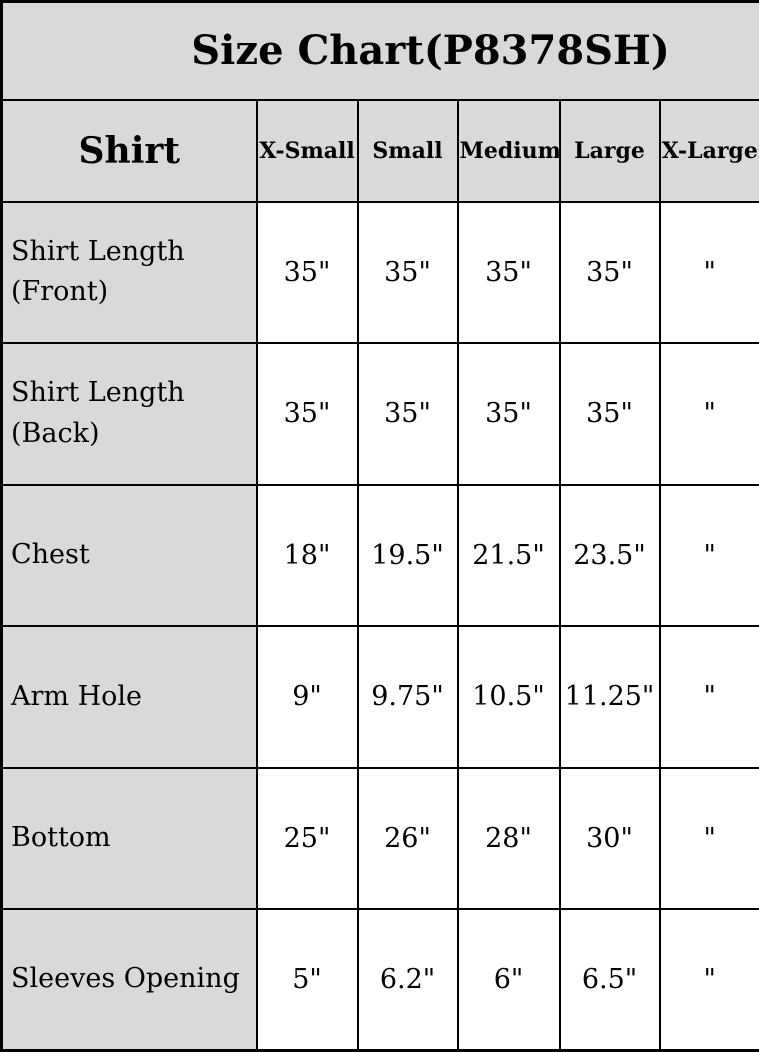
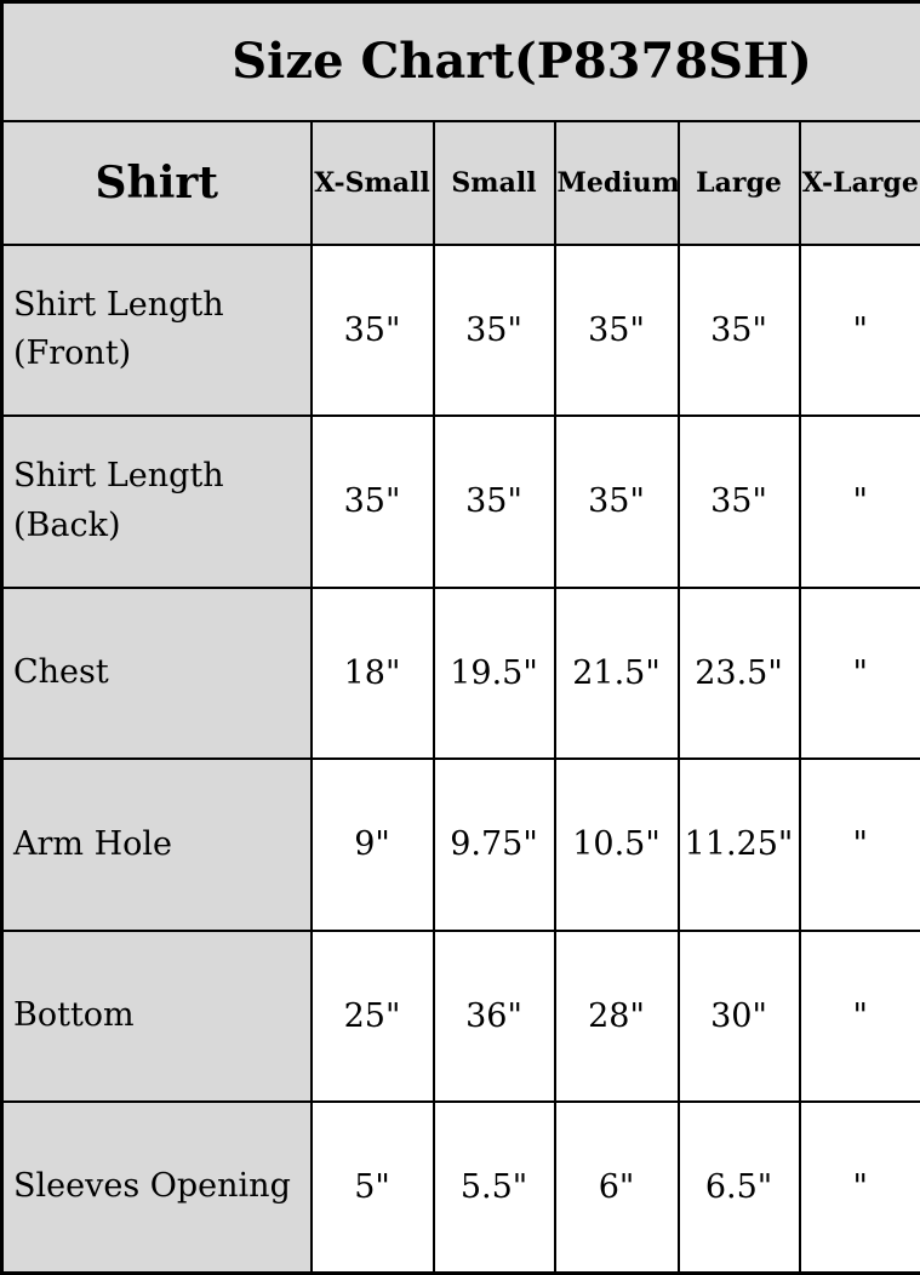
  Size Chart(P8378SH)
  Shirt	X-Small	Small	Medium	Large	X-Large
  Shirt Length (Front)	35"	35"	35"	35"	"
  Shirt Length (Back)	35"	35"	35"	35"	"
  Chest	18"	19.5"	21.5"	23.5"	"
  Arm Hole	9"	9.75"	10.5"	11.25"	"
- Bottom	25"	26"	28"	30"	"
+ Bottom	25"	36"	28"	30"	"
- Sleeves Opening	5"	6.2"	6"	6.5"	"
+ Sleeves Opening	5"	5.5"	6"	6.5"	"
